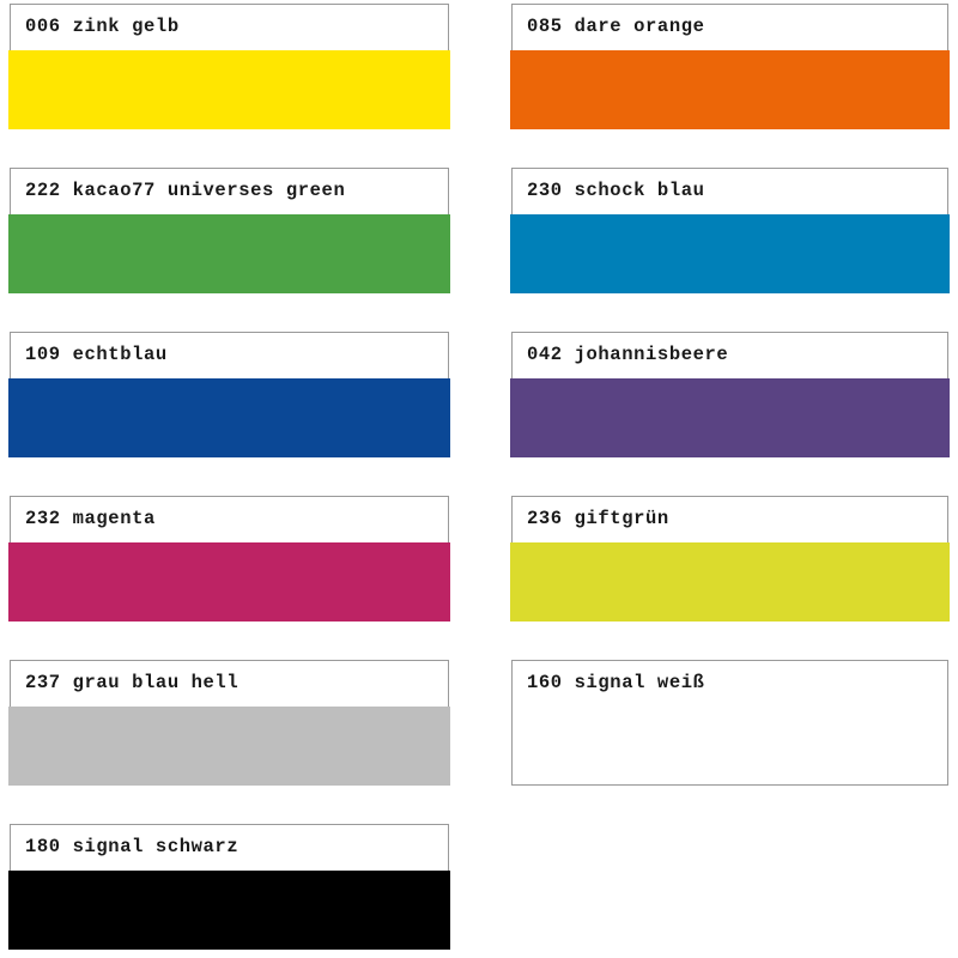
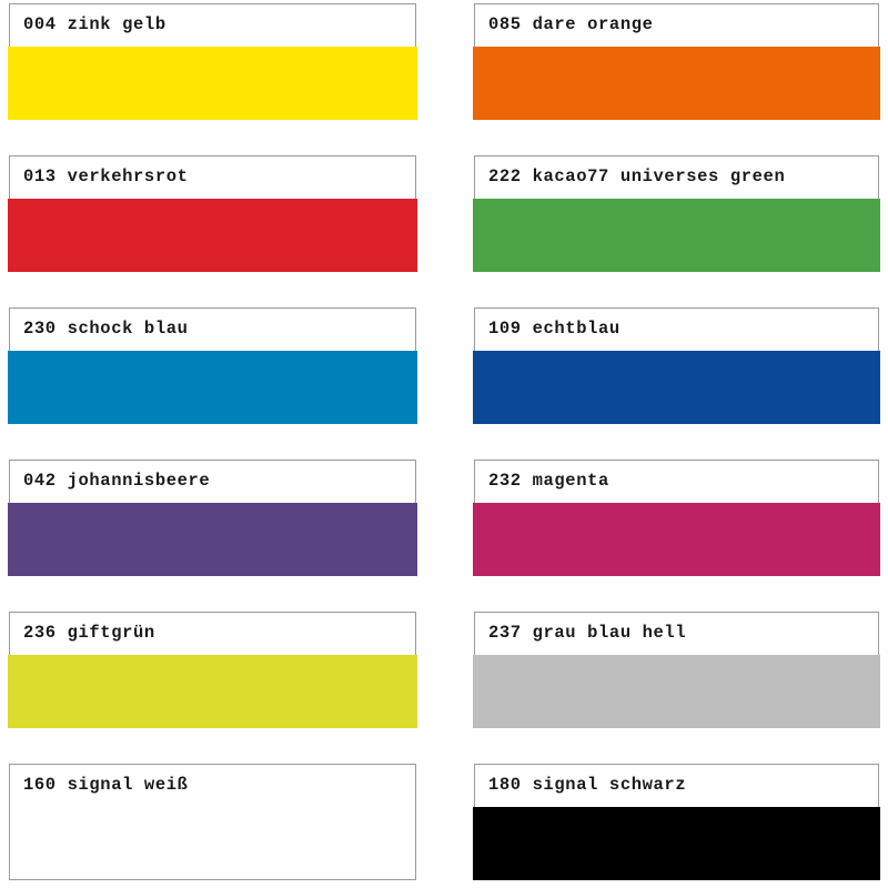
- 006 zink gelb
+ 004 zink gelb
  085 dare orange
+ 013 verkehrsrot
  222 kacao77 universes green
  230 schock blau
  109 echtblau
  042 johannisbeere
  232 magenta
  236 giftgrün
  237 grau blau hell
  160 signal weiß
  180 signal schwarz
